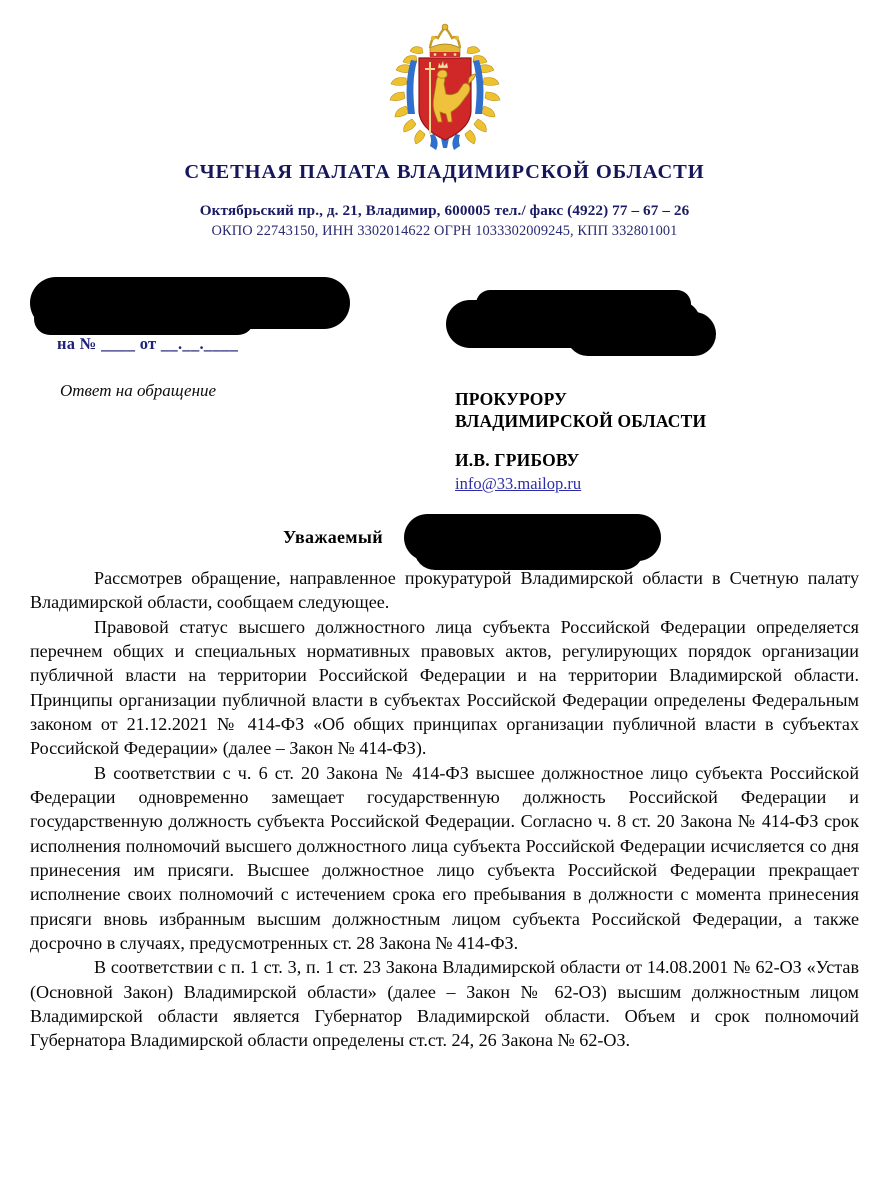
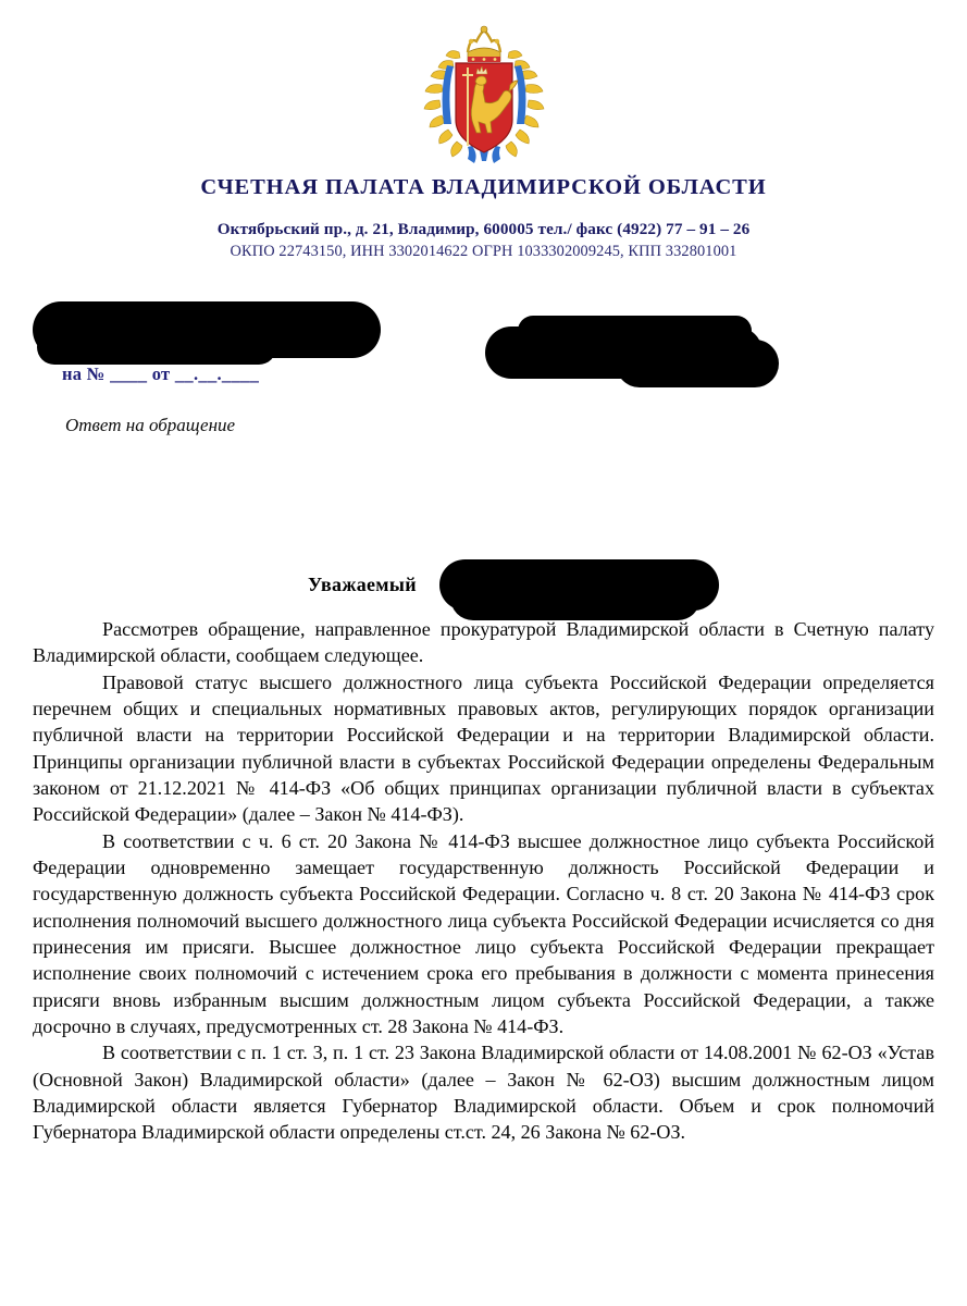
  СЧЕТНАЯ ПАЛАТА ВЛАДИМИРСКОЙ ОБЛАСТИ
- Октябрьский пр., д. 21, Владимир, 600005 тел./ факс (4922) 77 – 67 – 26
+ Октябрьский пр., д. 21, Владимир, 600005 тел./ факс (4922) 77 – 91 – 26
  ОКПО 22743150, ИНН 3302014622 ОГРН 1033302009245, КПП 332801001
  на № ____ от __.__.____
  Ответ на обращение
- ПРОКУРОРУ
- ВЛАДИМИРСКОЙ ОБЛАСТИ
- И.В. ГРИБОВУ
- info@33.mailop.ru
  Уважаемый
  Рассмотрев обращение, направленное прокуратурой Владимирской области в Счетную палату Владимирской области, сообщаем следующее.
  Правовой статус высшего должностного лица субъекта Российской Федерации определяется перечнем общих и специальных нормативных правовых актов, регулирующих порядок организации публичной власти на территории Российской Федерации и на территории Владимирской области. Принципы организации публичной власти в субъектах Российской Федерации определены Федеральным законом от 21.12.2021 № 414-ФЗ «Об общих принципах организации публичной власти в субъектах Российской Федерации» (далее – Закон № 414-ФЗ).
  В соответствии с ч. 6 ст. 20 Закона № 414-ФЗ высшее должностное лицо субъекта Российской Федерации одновременно замещает государственную должность Российской Федерации и государственную должность субъекта Российской Федерации. Согласно ч. 8 ст. 20 Закона № 414-ФЗ срок исполнения полномочий высшего должностного лица субъекта Российской Федерации исчисляется со дня принесения им присяги. Высшее должностное лицо субъекта Российской Федерации прекращает исполнение своих полномочий с истечением срока его пребывания в должности с момента принесения присяги вновь избранным высшим должностным лицом субъекта Российской Федерации, а также досрочно в случаях, предусмотренных ст. 28 Закона № 414-ФЗ.
  В соответствии с п. 1 ст. 3, п. 1 ст. 23 Закона Владимирской области от 14.08.2001 № 62-ОЗ «Устав (Основной Закон) Владимирской области» (далее – Закон № 62-ОЗ) высшим должностным лицом Владимирской области является Губернатор Владимирской области. Объем и срок полномочий Губернатора Владимирской области определены ст.ст. 24, 26 Закона № 62-ОЗ.
